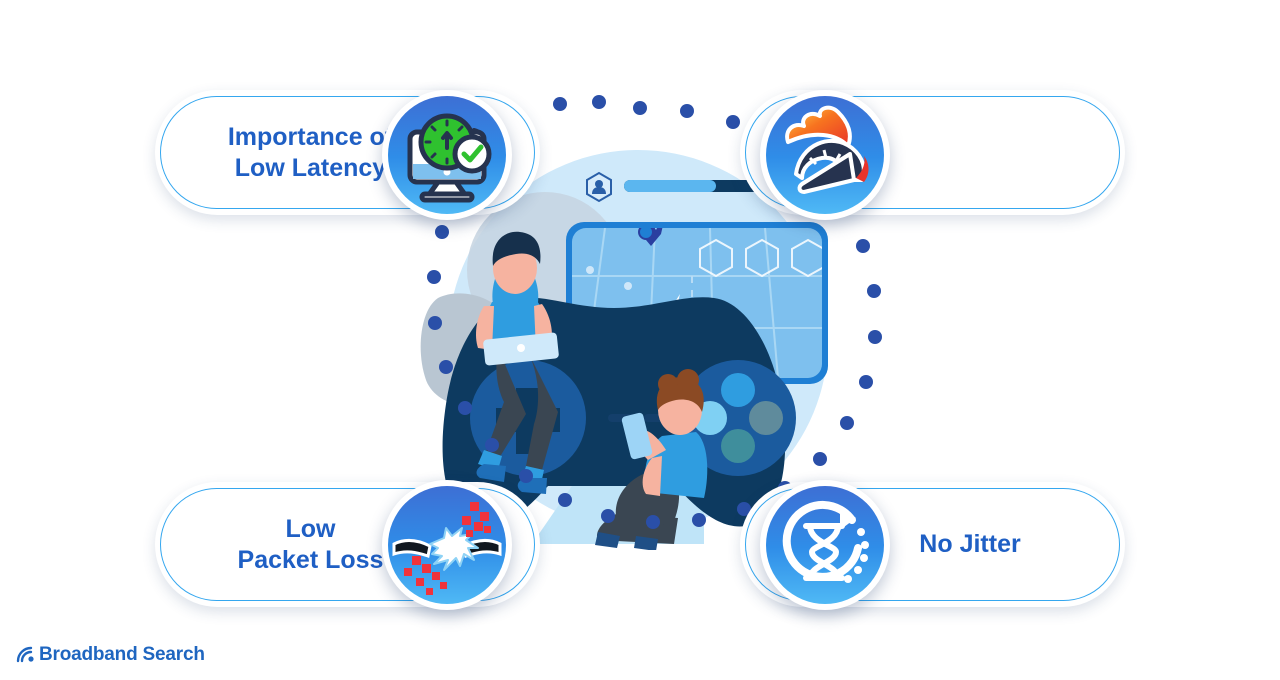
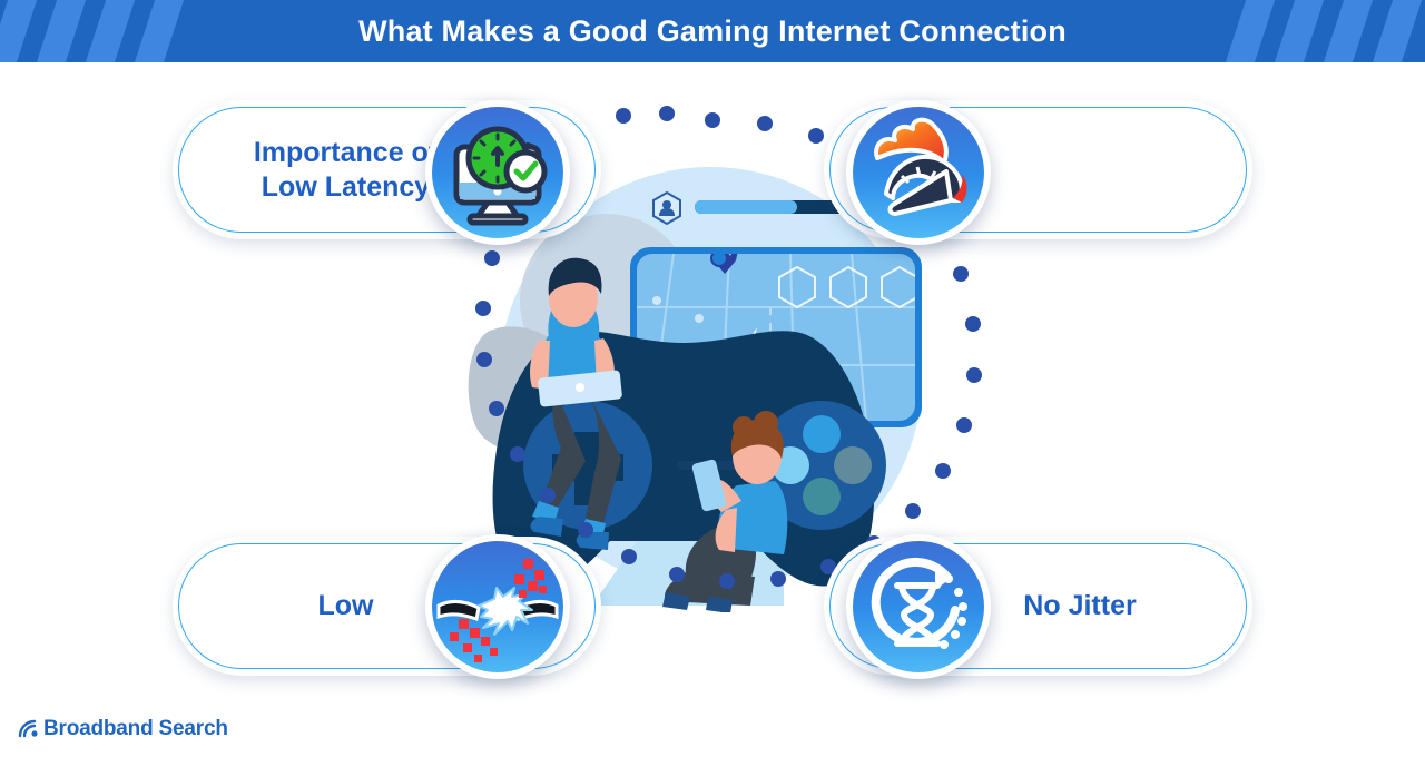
+ What Makes a Good Gaming Internet Connection
  Importance o
  Low Latency
  Low
- Packet Loss
  No Jitter
  Broadband Search
